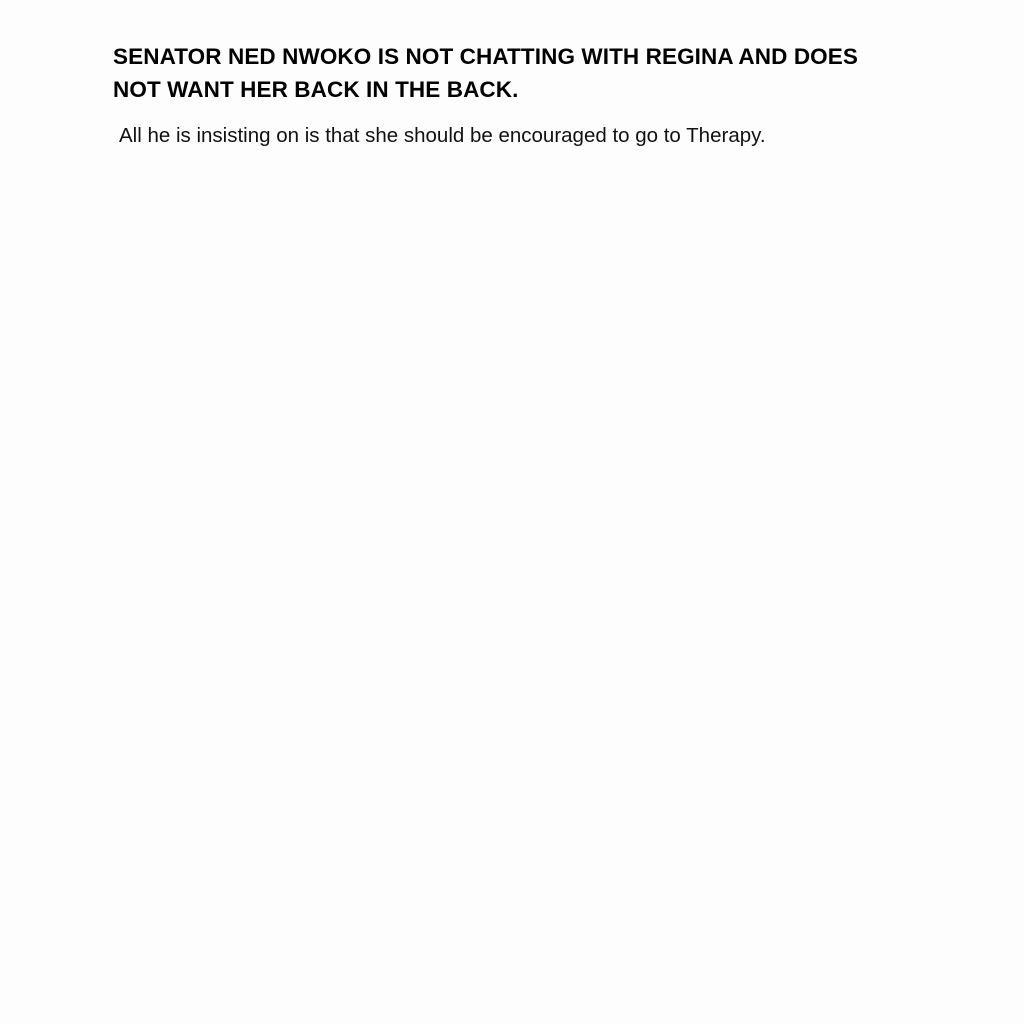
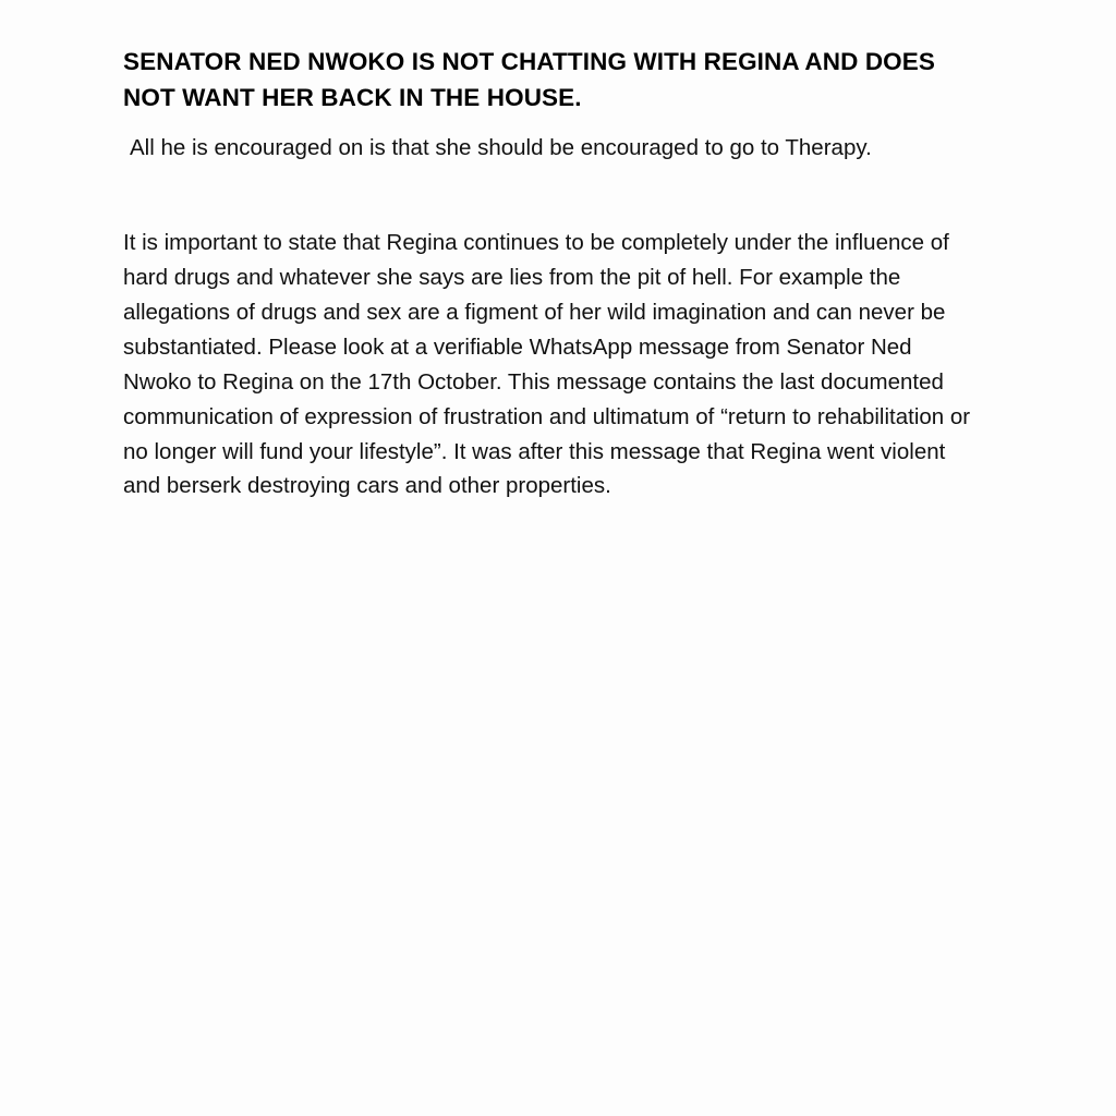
- SENATOR NED NWOKO IS NOT CHATTING WITH REGINA AND DOES NOT WANT HER BACK IN THE BACK.
+ SENATOR NED NWOKO IS NOT CHATTING WITH REGINA AND DOES NOT WANT HER BACK IN THE HOUSE.
- All he is insisting on is that she should be encouraged to go to Therapy.
+ All he is encouraged on is that she should be encouraged to go to Therapy.
+ It is important to state that Regina continues to be completely under the influence of hard drugs and whatever she says are lies from the pit of hell. For example the allegations of drugs and sex are a figment of her wild imagination and can never be substantiated. Please look at a verifiable WhatsApp message from Senator Ned Nwoko to Regina on the 17th October. This message contains the last documented communication of expression of frustration and ultimatum of “return to rehabilitation or no longer will fund your lifestyle”. It was after this message that Regina went violent and berserk destroying cars and other properties.
